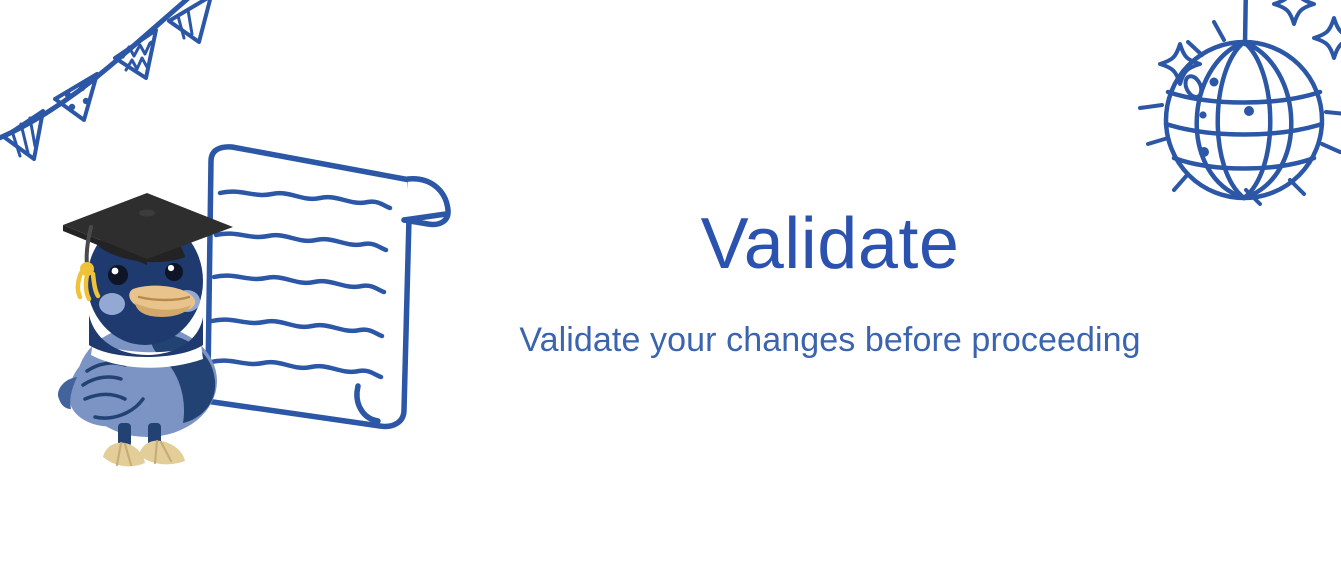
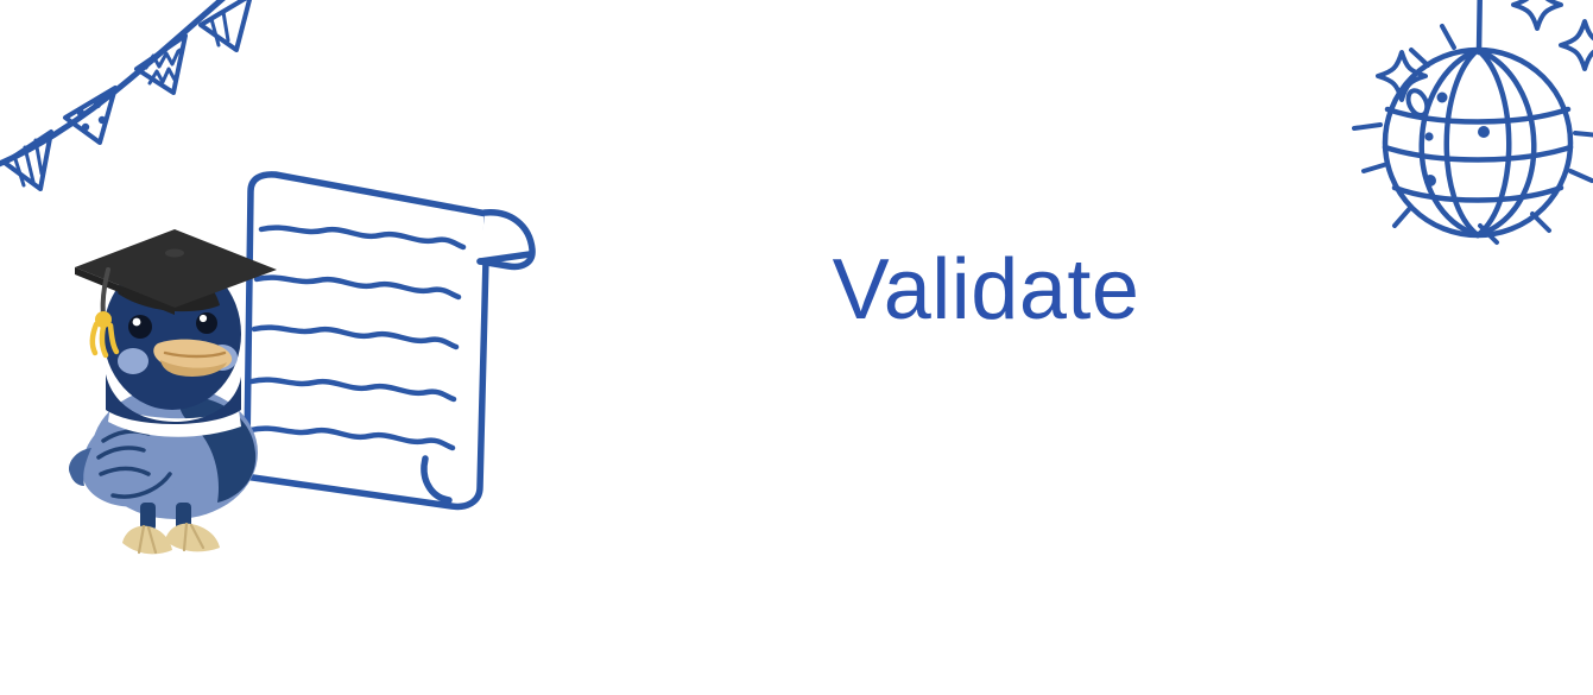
  Validate
- Validate your changes before proceeding
